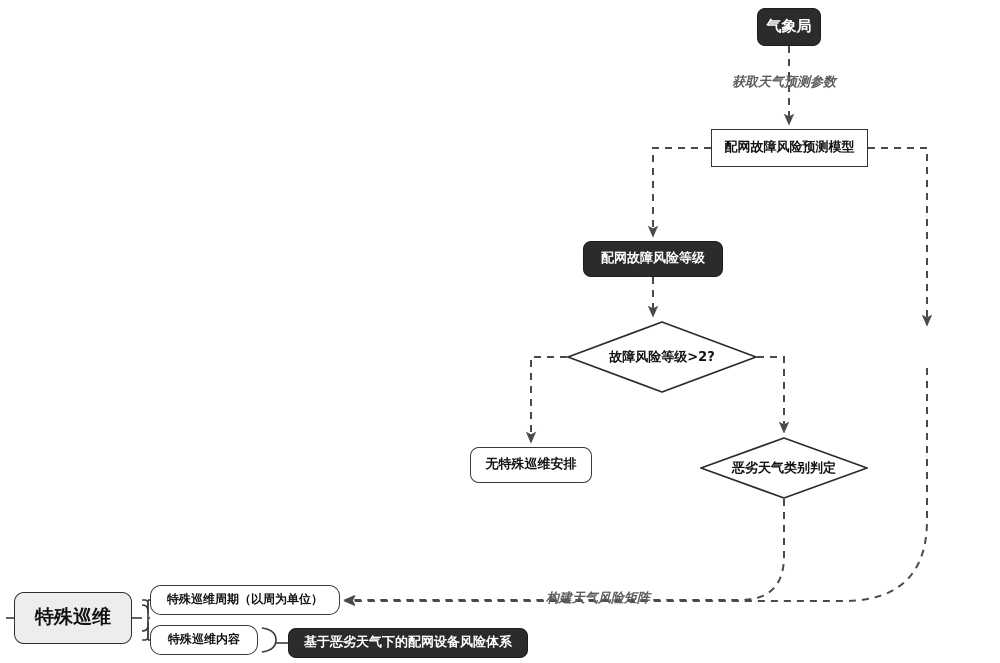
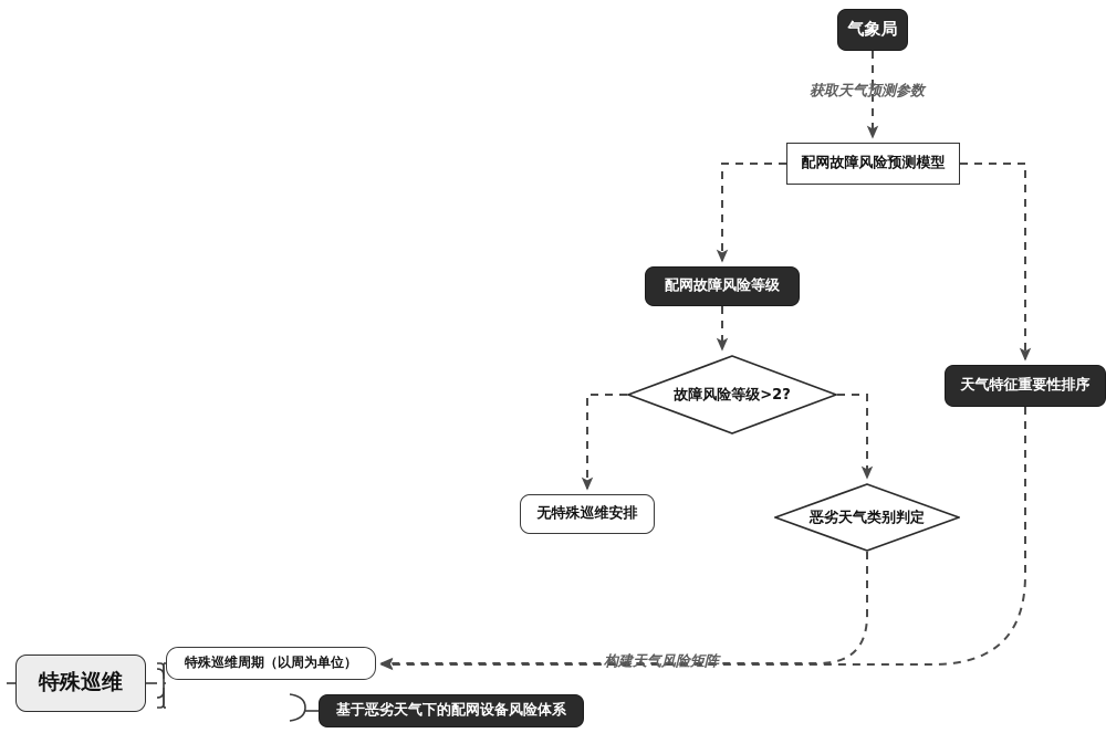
  气象局
  配网故障风险预测模型
  配网故障风险等级
  故障风险等级>2?
+ 天气特征重要性排序
  无特殊巡维安排
  恶劣天气类别判定
  特殊巡维
  特殊巡维周期（以周为单位）
- 特殊巡维内容
  基于恶劣天气下的配网设备风险体系
  获取天气预测参数
  构建天气风险矩阵
